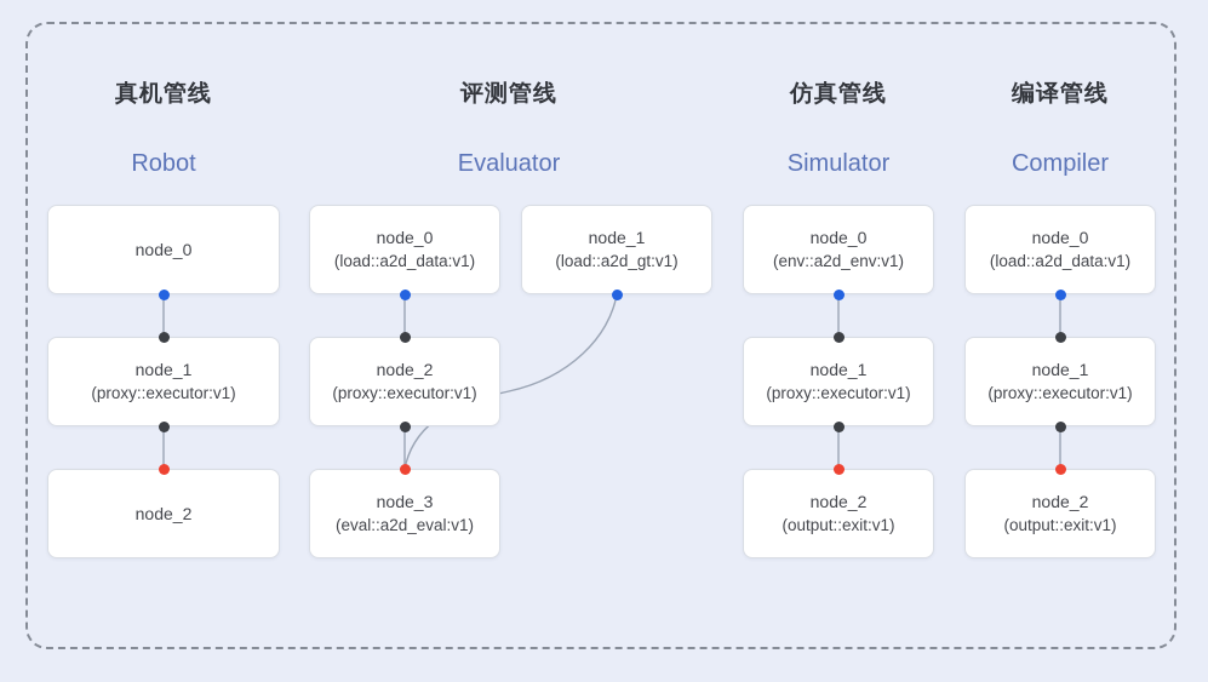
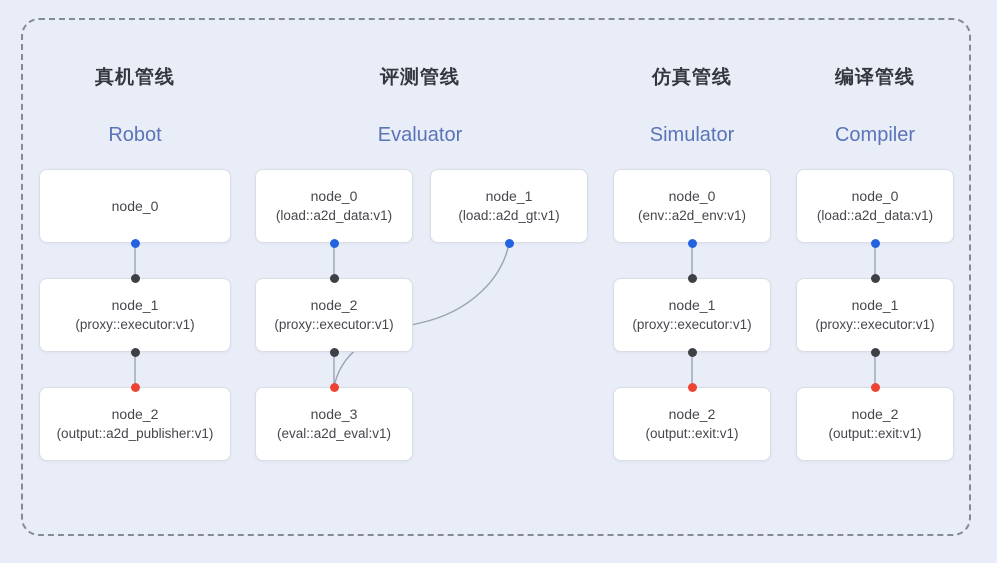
  真机管线
  Robot
  node_0
  node_1
  (proxy::executor:v1)
  node_2
+ (output::a2d_publisher:v1)
  评测管线
  Evaluator
  node_0
  (load::a2d_data:v1)
  node_1
  (load::a2d_gt:v1)
  node_2
  (proxy::executor:v1)
  node_3
  (eval::a2d_eval:v1)
  仿真管线
  Simulator
  node_0
  (env::a2d_env:v1)
  node_1
  (proxy::executor:v1)
  node_2
  (output::exit:v1)
  编译管线
  Compiler
  node_0
  (load::a2d_data:v1)
  node_1
  (proxy::executor:v1)
  node_2
  (output::exit:v1)
